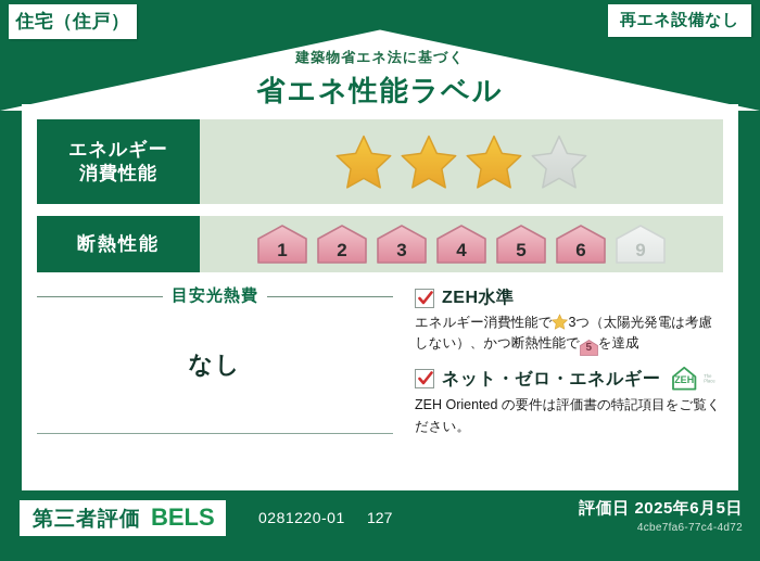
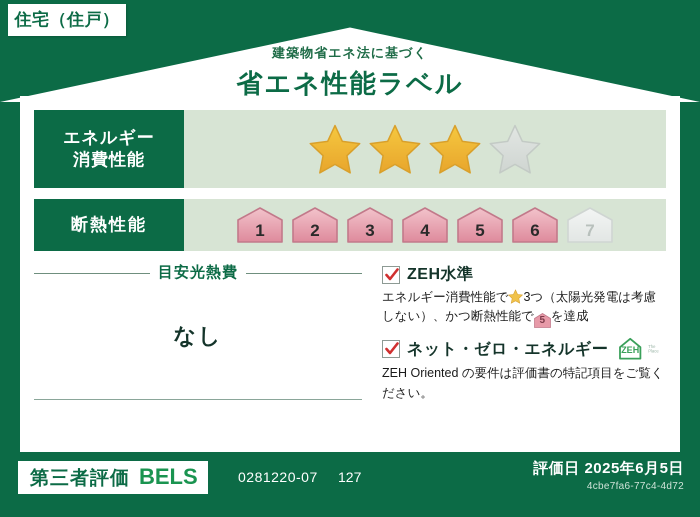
  住宅（住戸）
- 再エネ設備なし
  建築物省エネ法に基づく
  省エネ性能ラベル
  エネルギー
  消費性能
  断熱性能
  1
  2
  3
  4
  5
  6
- 9
+ 7
  目安光熱費
  なし
  ZEH水準
  エネルギー消費性能で 3つ（太陽光発電は考慮しない）、かつ断熱性能で 5 を達成
  ネット・ゼロ・エネルギー
  ZEH
  ZEH Oriented の要件は評価書の特記項目をご覧ください。
  第三者評価
  BELS
- 0281220-01
+ 0281220-07
  127
  評価日 2025年6月5日
  4cbe7fa6-77c4-4d72
